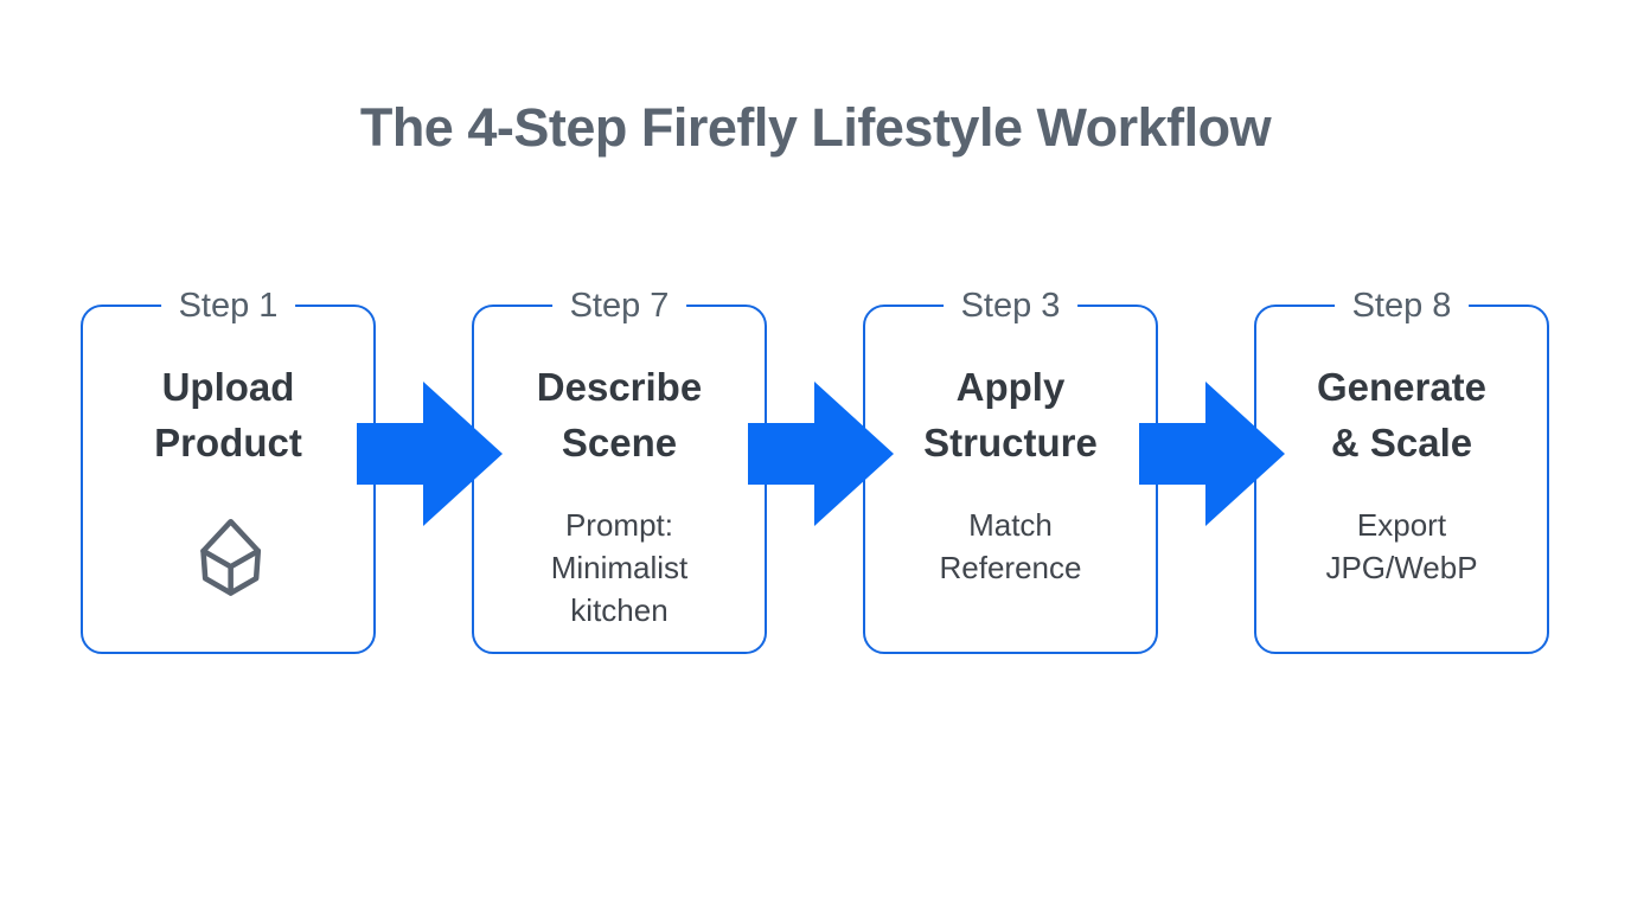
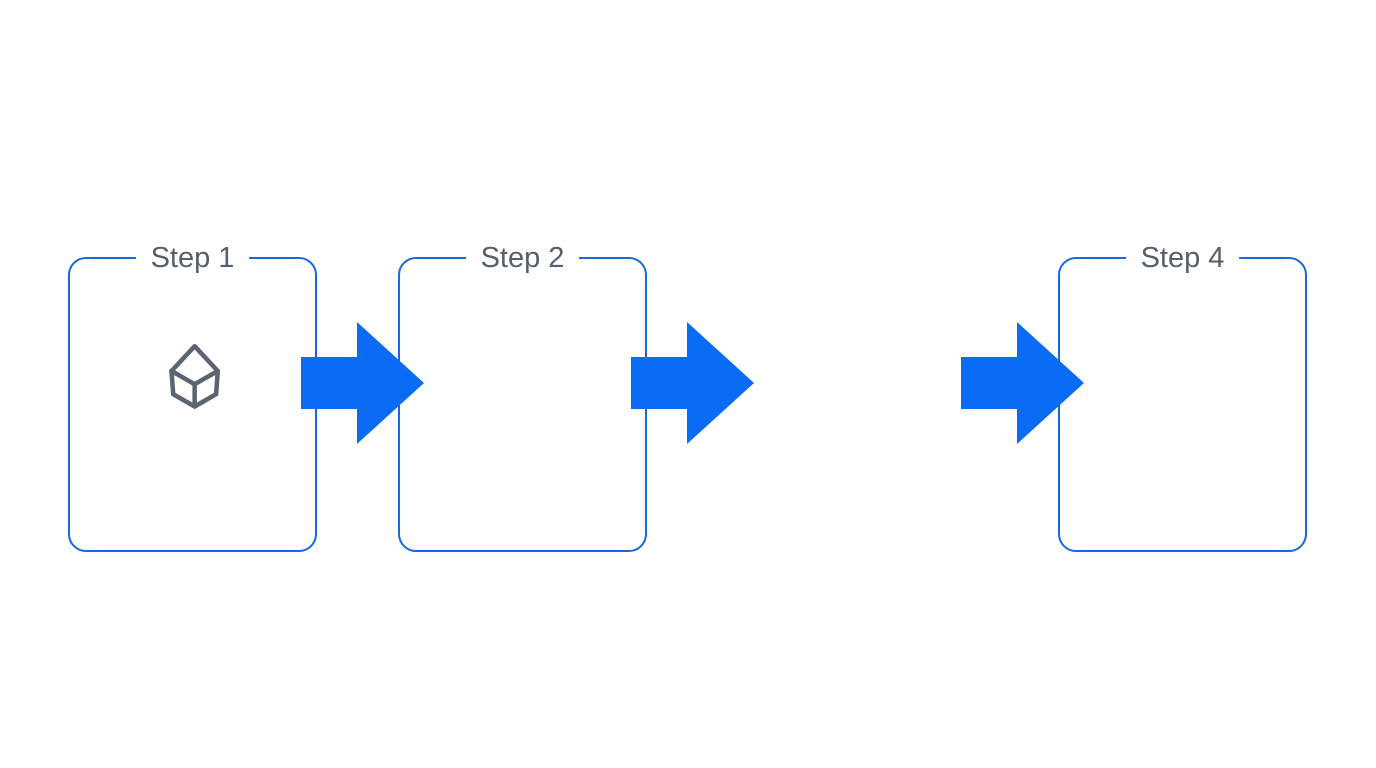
- The 4-Step Firefly Lifestyle Workflow
  Step 1
- Upload
- Product
- Step 7
+ Step 2
- Describe
- Scene
- Prompt:
- Minimalist
- kitchen
- Step 3
- Apply
- Structure
- Match
- Reference
- Step 8
+ Step 4
- Generate
- & Scale
- Export
- JPG/WebP
